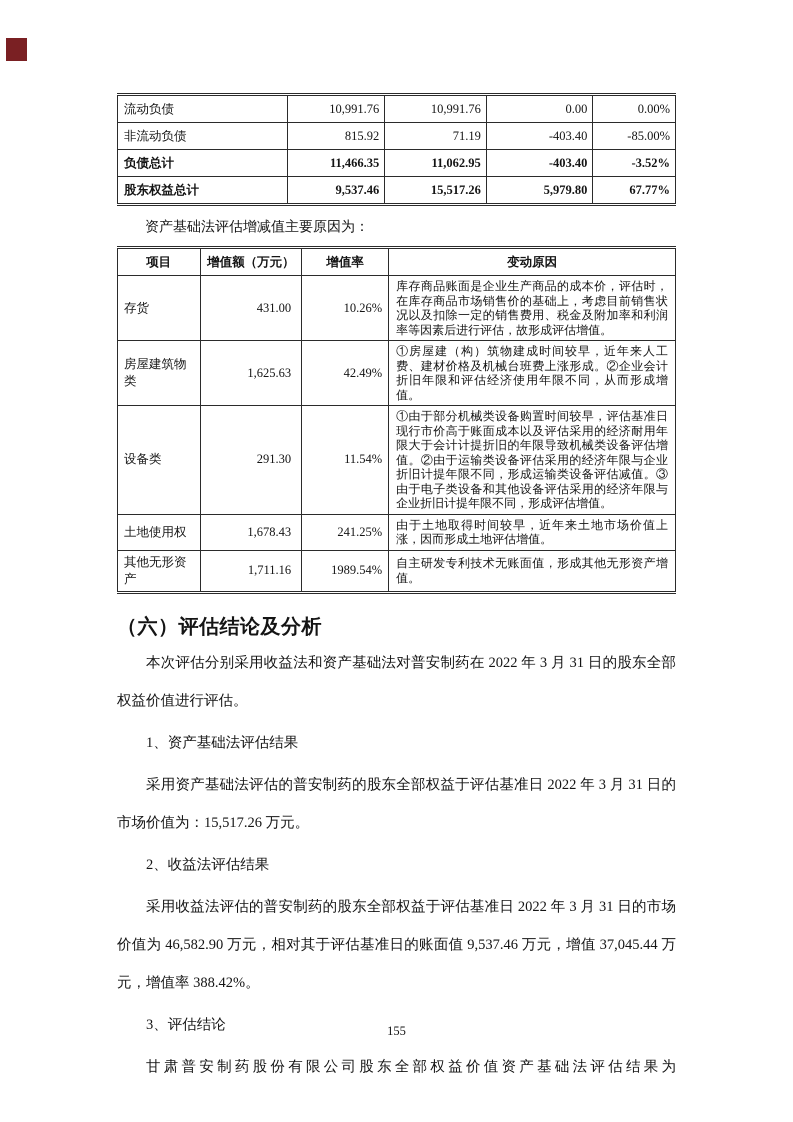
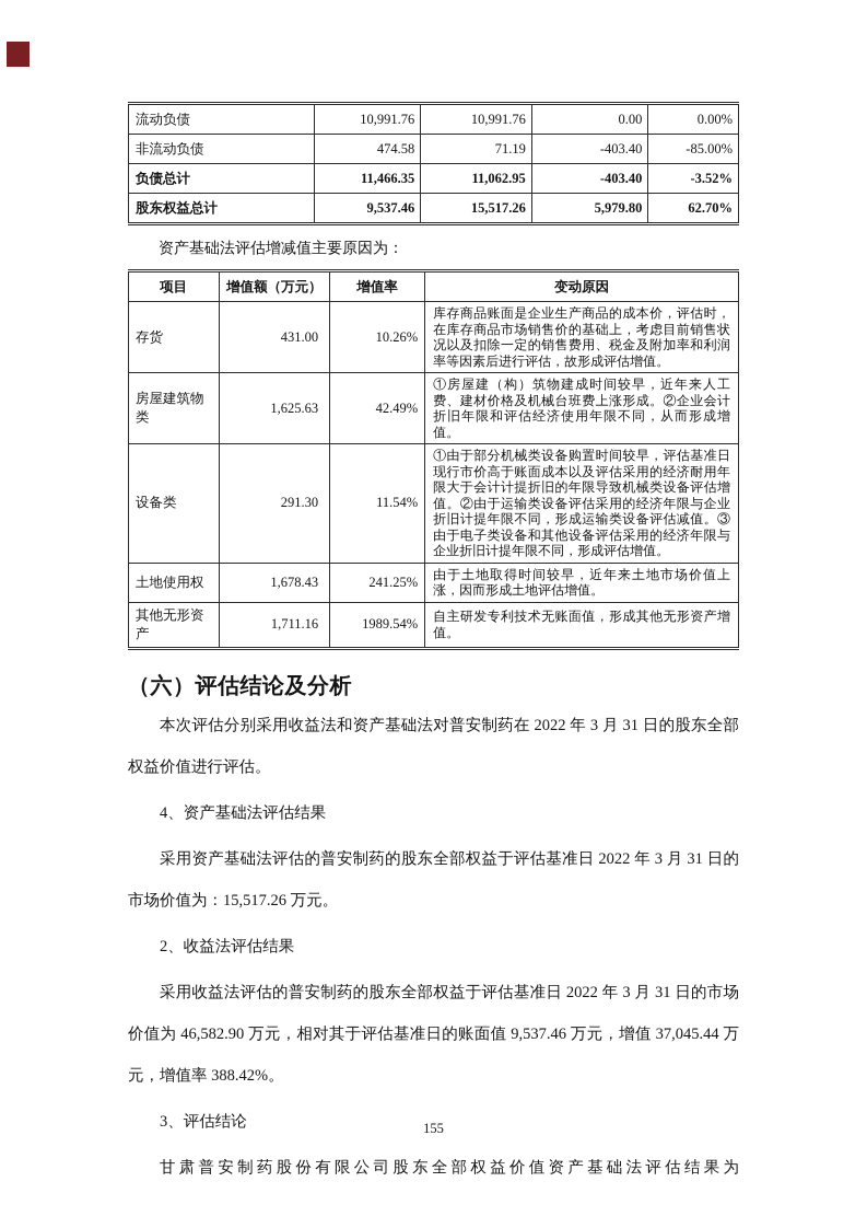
  流动负债	10,991.76	10,991.76	0.00	0.00%
- 非流动负债	815.92	71.19	-403.40	-85.00%
+ 非流动负债	474.58	71.19	-403.40	-85.00%
  负债总计	11,466.35	11,062.95	-403.40	-3.52%
- 股东权益总计	9,537.46	15,517.26	5,979.80	67.77%
+ 股东权益总计	9,537.46	15,517.26	5,979.80	62.70%
  资产基础法评估增减值主要原因为：
  项目	增值额（万元）	增值率	变动原因
  存货	431.00	10.26%	库存商品账面是企业生产商品的成本价，评估时，在库存商品市场销售价的基础上，考虑目前销售状况以及扣除一定的销售费用、税金及附加率和利润率等因素后进行评估，故形成评估增值。
  房屋建筑物类	1,625.63	42.49%	①房屋建（构）筑物建成时间较早，近年来人工费、建材价格及机械台班费上涨形成。②企业会计折旧年限和评估经济使用年限不同，从而形成增值。
  设备类	291.30	11.54%	①由于部分机械类设备购置时间较早，评估基准日现行市价高于账面成本以及评估采用的经济耐用年限大于会计计提折旧的年限导致机械类设备评估增值。②由于运输类设备评估采用的经济年限与企业折旧计提年限不同，形成运输类设备评估减值。③由于电子类设备和其他设备评估采用的经济年限与企业折旧计提年限不同，形成评估增值。
  土地使用权	1,678.43	241.25%	由于土地取得时间较早，近年来土地市场价值上涨，因而形成土地评估增值。
  其他无形资产	1,711.16	1989.54%	自主研发专利技术无账面值，形成其他无形资产增值。
  （六）评估结论及分析
  本次评估分别采用收益法和资产基础法对普安制药在 2022 年 3 月 31 日的股东全部权益价值进行评估。
- 1、资产基础法评估结果
+ 4、资产基础法评估结果
  采用资产基础法评估的普安制药的股东全部权益于评估基准日 2022 年 3 月 31 日的市场价值为：15,517.26 万元。
  2、收益法评估结果
  采用收益法评估的普安制药的股东全部权益于评估基准日 2022 年 3 月 31 日的市场价值为 46,582.90 万元，相对其于评估基准日的账面值 9,537.46 万元，增值 37,045.44 万元，增值率 388.42%。
  3、评估结论
  甘肃普安制药股份有限公司股东全部权益价值资产基础法评估结果为
  155
